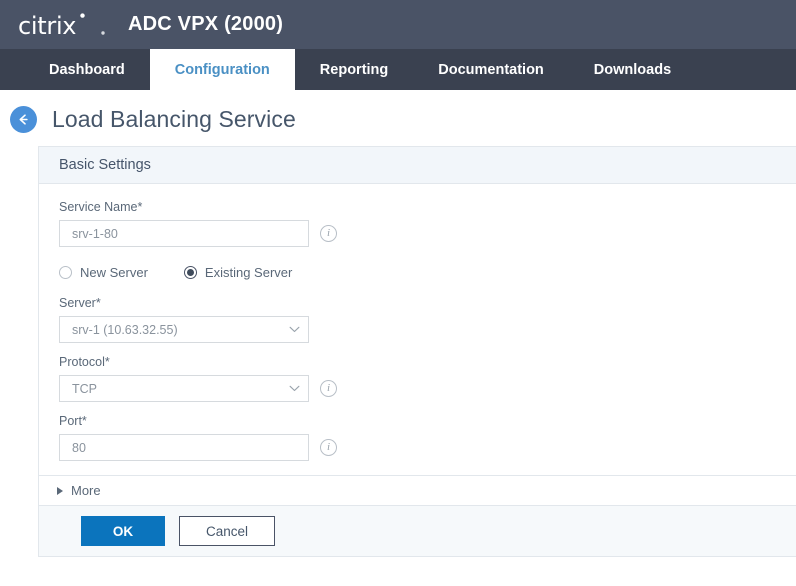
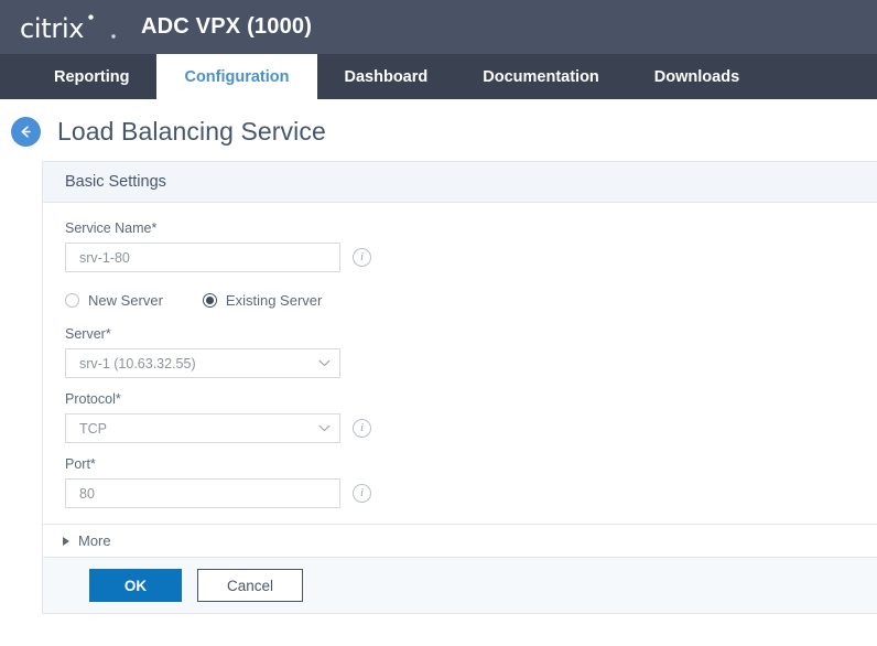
  citrix
- ADC VPX (2000)
+ ADC VPX (1000)
- Dashboard
+ Reporting
  Configuration
- Reporting
+ Dashboard
  Documentation
  Downloads
  Load Balancing Service
  Basic Settings
  Service Name*
  srv-1-80
  i
  New Server
  Existing Server
  Server*
  srv-1 (10.63.32.55)
  Protocol*
  TCP
  i
  Port*
  80
  i
  More
  OK
  Cancel
